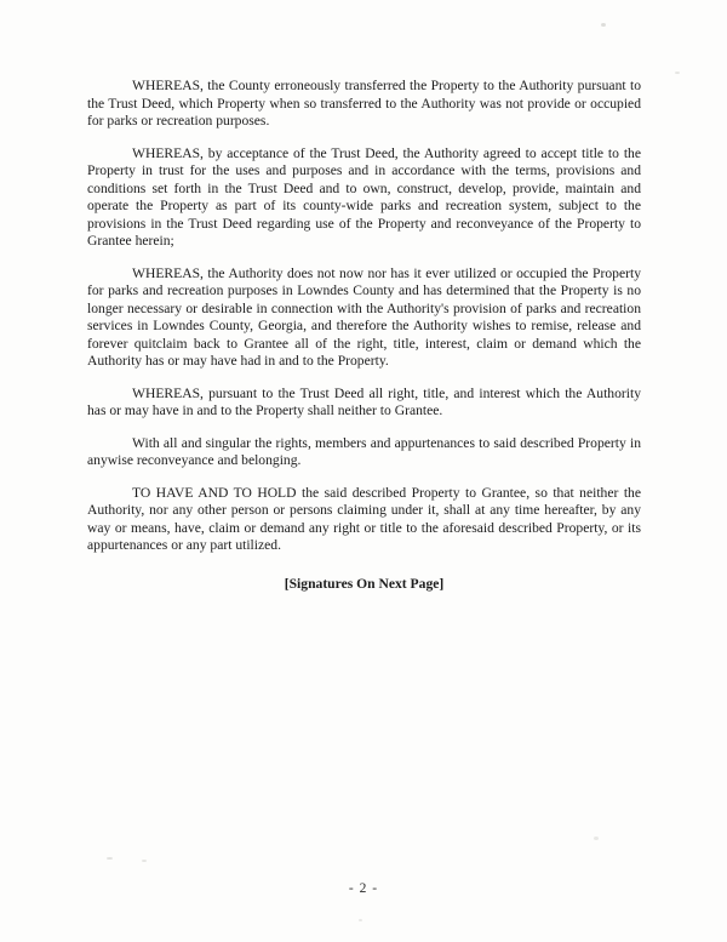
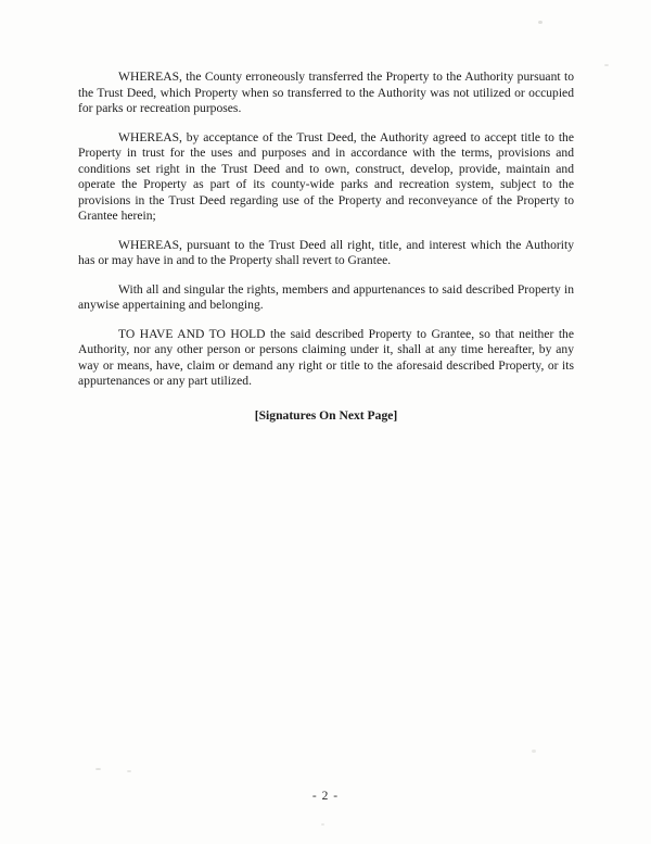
- WHEREAS, the County erroneously transferred the Property to the Authority pursuant to the Trust Deed, which Property when so transferred to the Authority was not provide or occupied for parks or recreation purposes.
+ WHEREAS, the County erroneously transferred the Property to the Authority pursuant to the Trust Deed, which Property when so transferred to the Authority was not utilized or occupied for parks or recreation purposes.
- WHEREAS, by acceptance of the Trust Deed, the Authority agreed to accept title to the Property in trust for the uses and purposes and in accordance with the terms, provisions and conditions set forth in the Trust Deed and to own, construct, develop, provide, maintain and operate the Property as part of its county-wide parks and recreation system, subject to the provisions in the Trust Deed regarding use of the Property and reconveyance of the Property to Grantee herein;
+ WHEREAS, by acceptance of the Trust Deed, the Authority agreed to accept title to the Property in trust for the uses and purposes and in accordance with the terms, provisions and conditions set right in the Trust Deed and to own, construct, develop, provide, maintain and operate the Property as part of its county-wide parks and recreation system, subject to the provisions in the Trust Deed regarding use of the Property and reconveyance of the Property to Grantee herein;
- WHEREAS, the Authority does not now nor has it ever utilized or occupied the Property for parks and recreation purposes in Lowndes County and has determined that the Property is no longer necessary or desirable in connection with the Authority's provision of parks and recreation services in Lowndes County, Georgia, and therefore the Authority wishes to remise, release and forever quitclaim back to Grantee all of the right, title, interest, claim or demand which the Authority has or may have had in and to the Property.
- WHEREAS, pursuant to the Trust Deed all right, title, and interest which the Authority has or may have in and to the Property shall neither to Grantee.
+ WHEREAS, pursuant to the Trust Deed all right, title, and interest which the Authority has or may have in and to the Property shall revert to Grantee.
- With all and singular the rights, members and appurtenances to said described Property in anywise reconveyance and belonging.
+ With all and singular the rights, members and appurtenances to said described Property in anywise appertaining and belonging.
  TO HAVE AND TO HOLD the said described Property to Grantee, so that neither the Authority, nor any other person or persons claiming under it, shall at any time hereafter, by any way or means, have, claim or demand any right or title to the aforesaid described Property, or its appurtenances or any part utilized.
  [Signatures On Next Page]
  - 2 -
